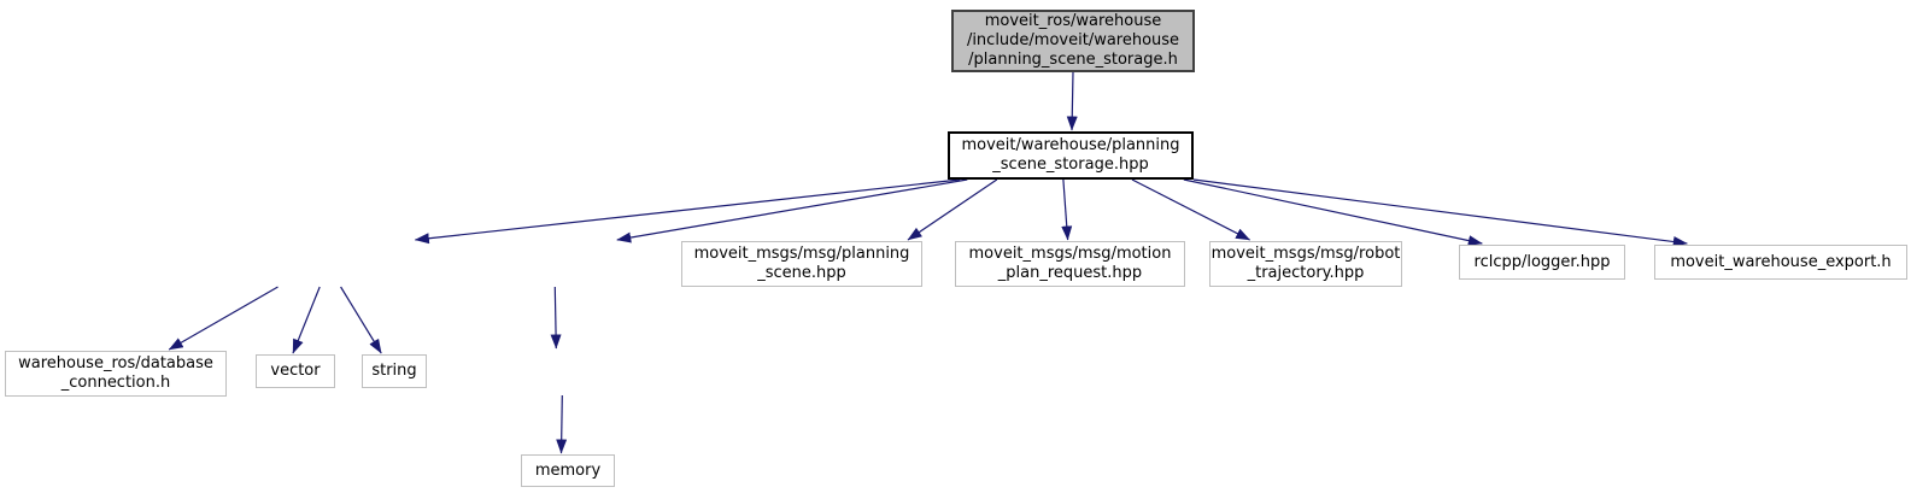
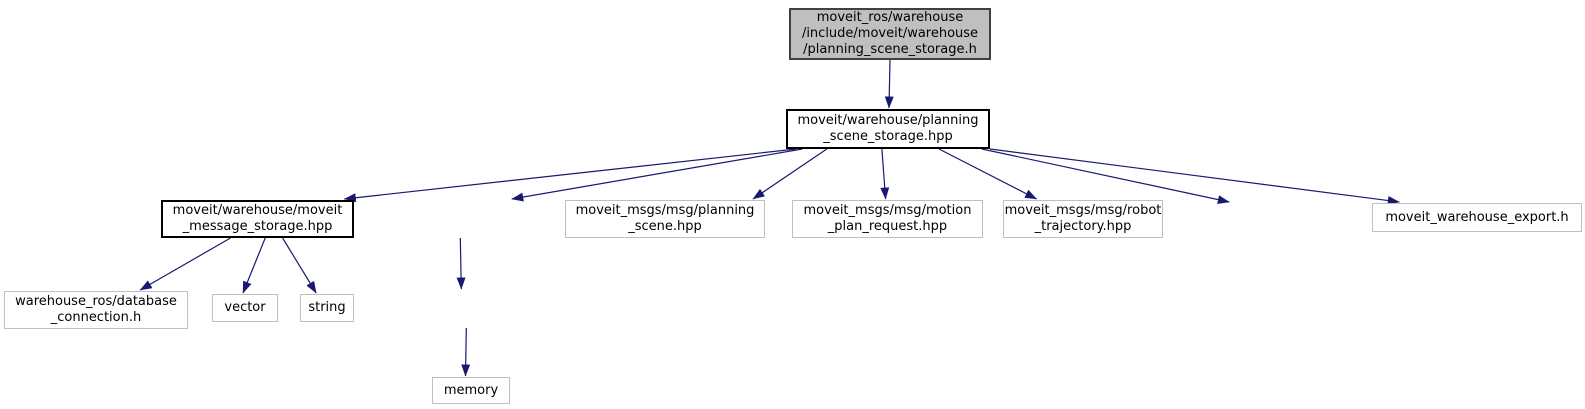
  moveit_ros/warehouse
  /include/moveit/warehouse
  /planning_scene_storage.h
  moveit/warehouse/planning
  _scene_storage.hpp
+ moveit/warehouse/moveit
+ _message_storage.hpp
  moveit_msgs/msg/planning
  _scene.hpp
  moveit_msgs/msg/motion
  _plan_request.hpp
  moveit_msgs/msg/robot
  _trajectory.hpp
- rclcpp/logger.hpp
  moveit_warehouse_export.h
  warehouse_ros/database
  _connection.h
  vector
  string
  memory
